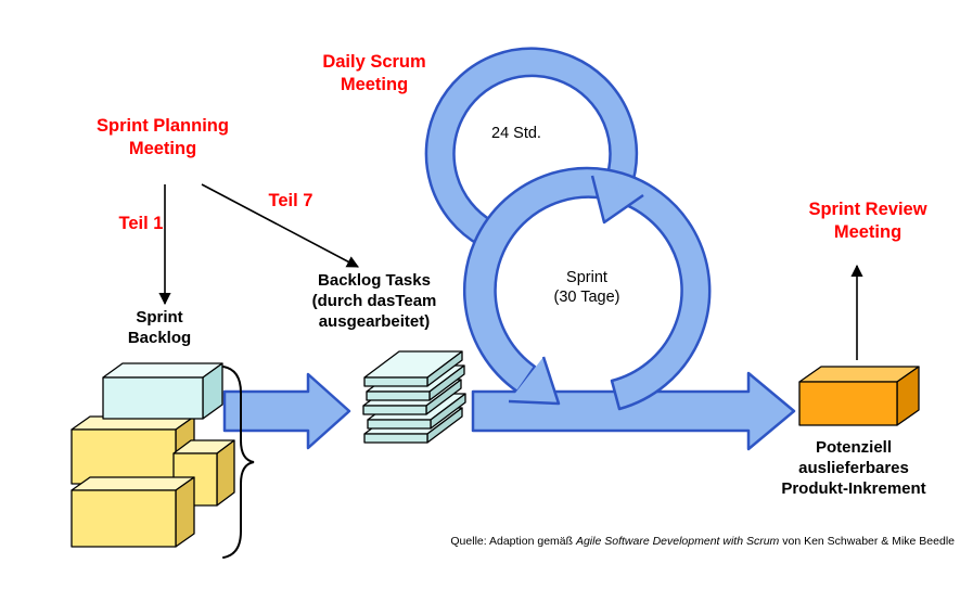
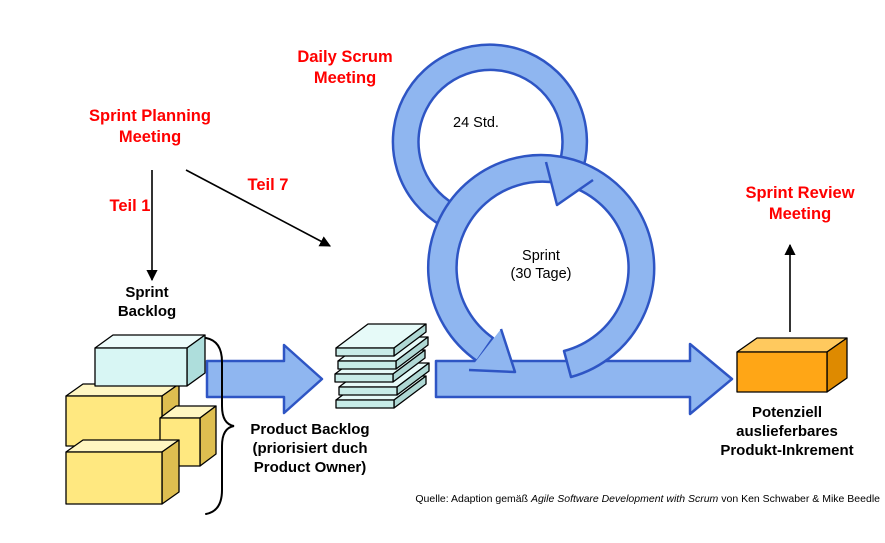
  Daily Scrum
  Meeting
  24 Std.
  Sprint Planning
  Meeting
  Teil 1
  Teil 7
  Sprint
  Backlog
- Backlog Tasks
- (durch dasTeam
- ausgearbeitet)
  Sprint
  (30 Tage)
  Sprint Review
  Meeting
+ Product Backlog
+ (priorisiert duch
+ Product Owner)
  Potenziell
  auslieferbares
  Produkt-Inkrement
  Quelle: Adaption gemäß Agile Software Development with Scrum von Ken Schwaber & Mike Beedle
